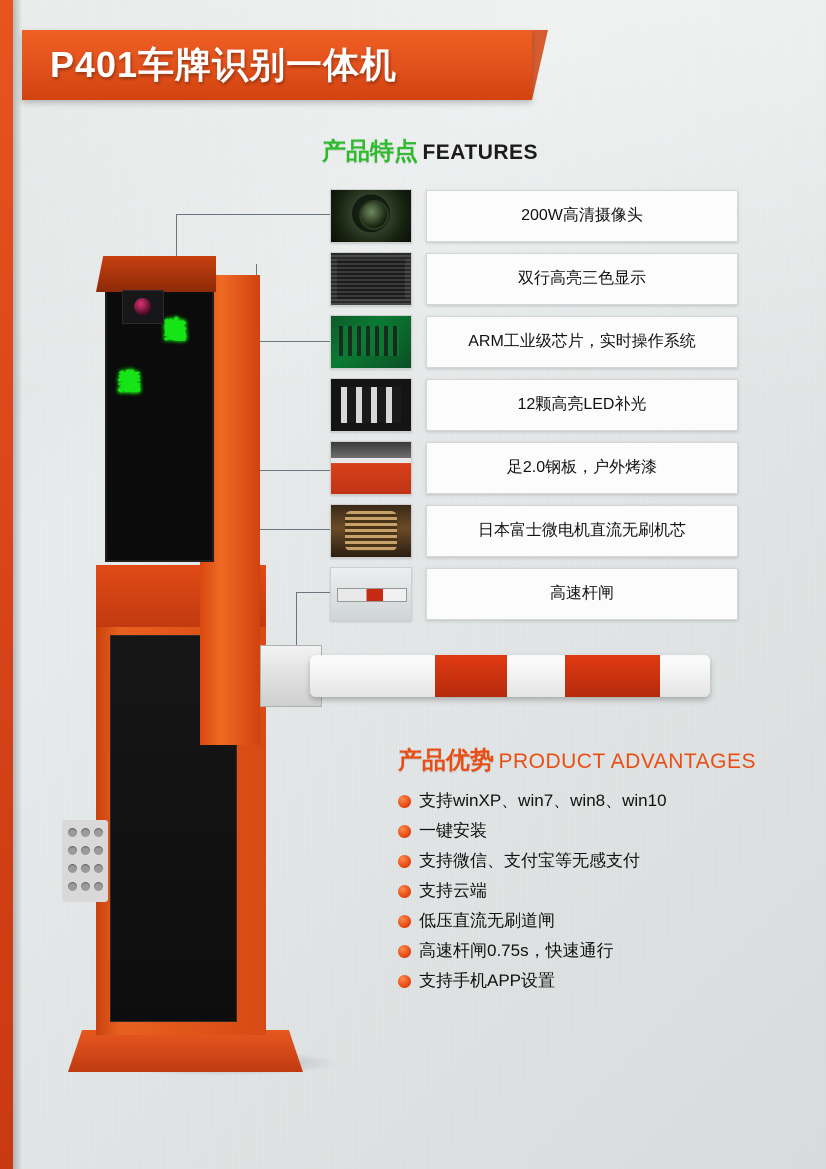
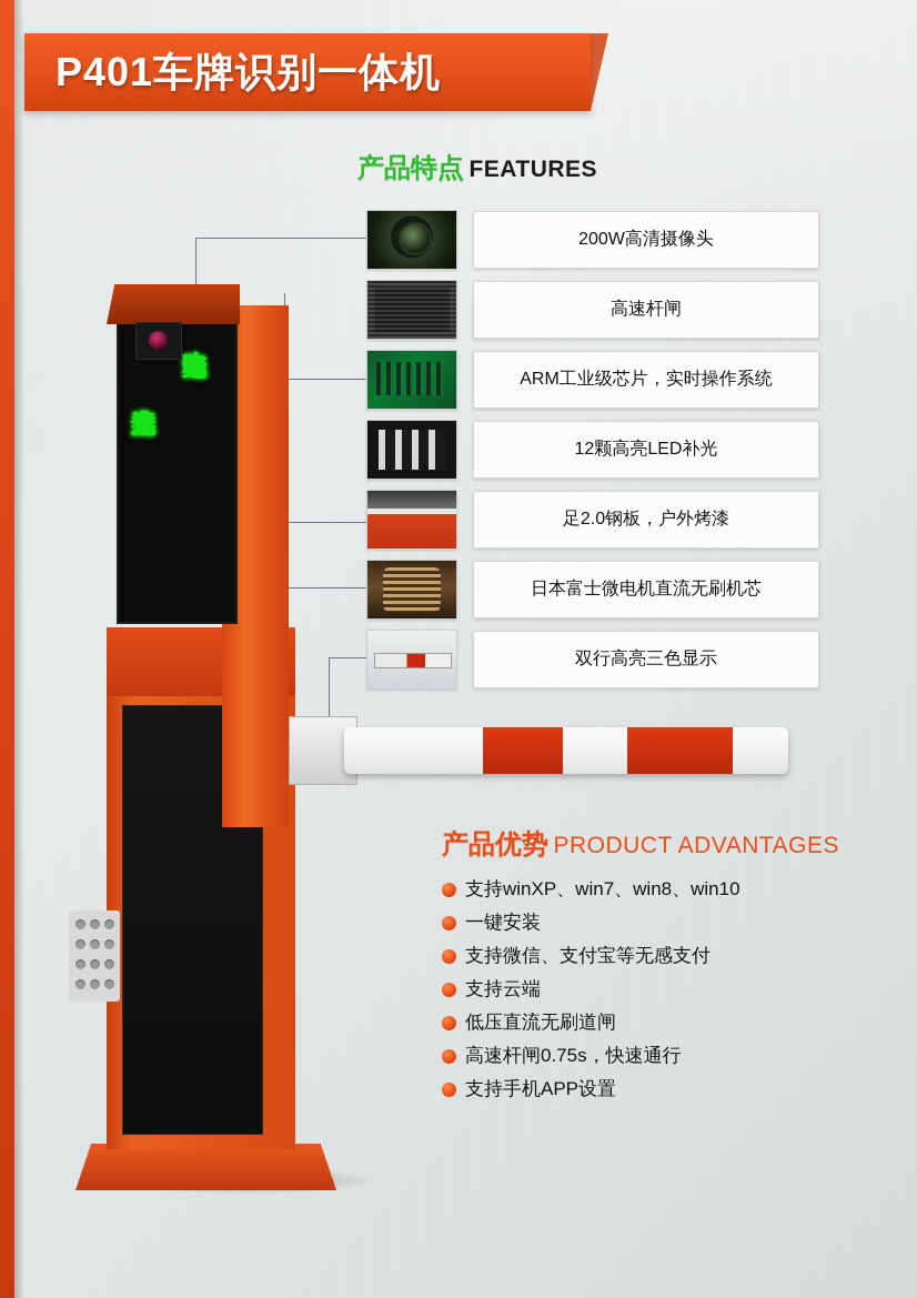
  P401车牌识别一体机
  产品特点 FEATURES
  200W高清摄像头
- 双行高亮三色显示
+ 高速杆闸
  ARM工业级芯片，实时操作系统
  12颗高亮LED补光
  足2.0钢板，户外烤漆
  日本富士微电机直流无刷机芯
- 高速杆闸
+ 双行高亮三色显示
  产品优势 PRODUCT ADVANTAGES
  支持winXP、win7、win8、win10
  一键安装
  支持微信、支付宝等无感支付
  支持云端
  低压直流无刷道闸
  高速杆闸0.75s，快速通行
  支持手机APP设置
